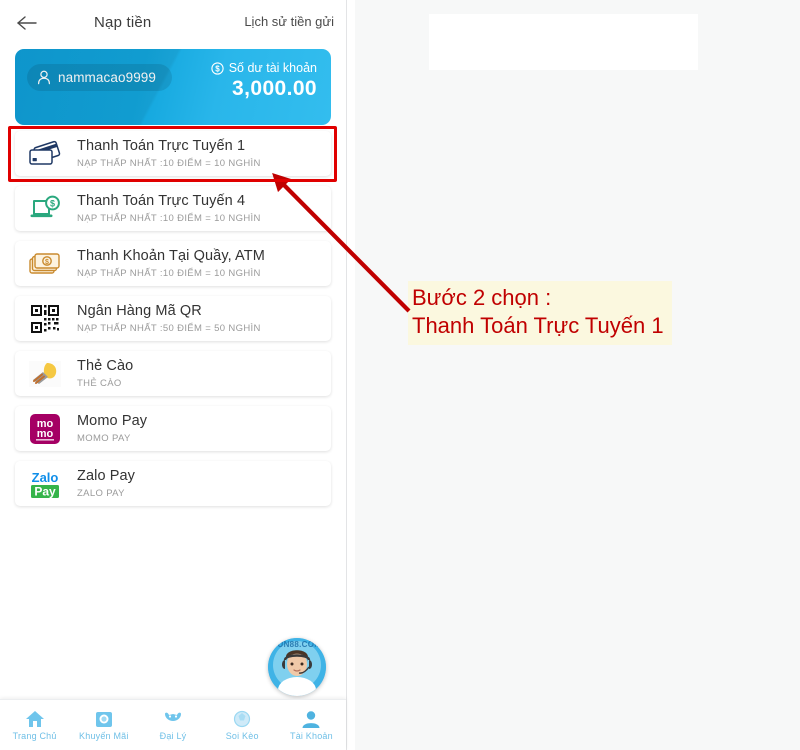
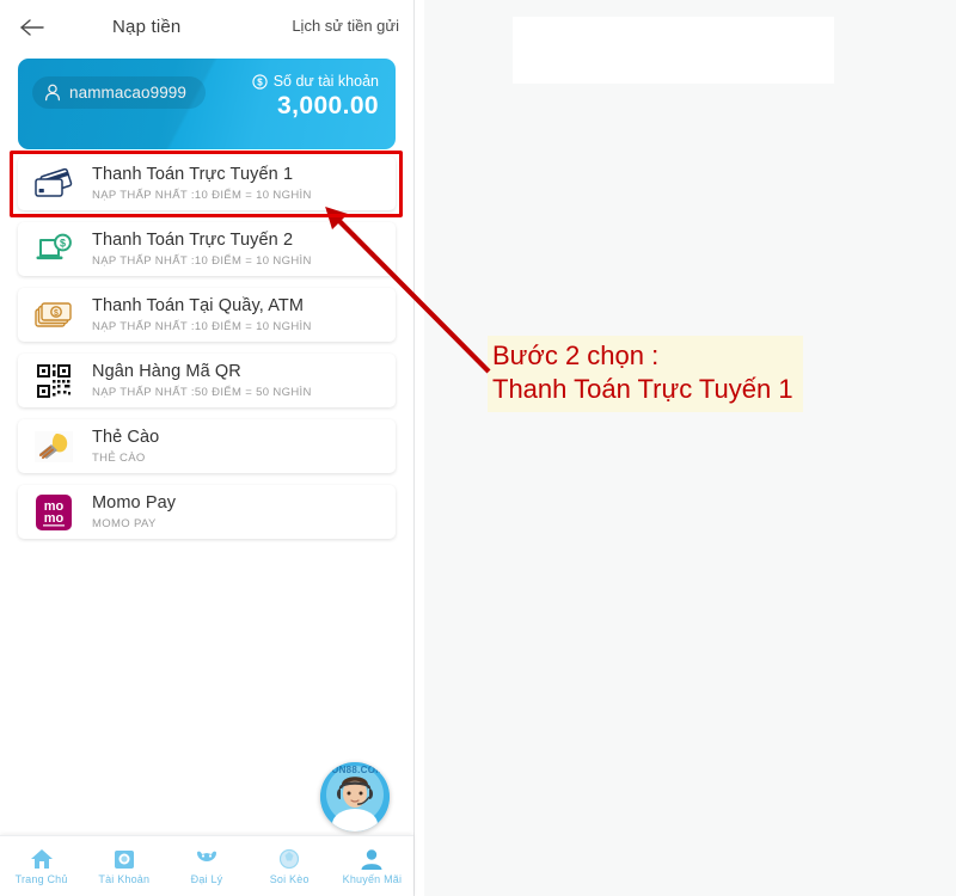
  Nạp tiền
  Lịch sử tiền gửi
  Thanh Toán Trực Tuyến 1
  NẠP THẤP NHẤT :10 ĐIỂM = 10 NGHÌN
  $
- Thanh Toán Trực Tuyến 4
+ Thanh Toán Trực Tuyến 2
  NẠP THẤP NHẤT :10 ĐIỂM = 10 NGHÌN
- Thanh Khoản Tại Quầy, ATM
+ Thanh Toán Tại Quầy, ATM
  NẠP THẤP NHẤT :10 ĐIỂM = 10 NGHÌN
  Ngân Hàng Mã QR
  NẠP THẤP NHẤT :50 ĐIỂM = 50 NGHÌN
  Thẻ Cào
  THẺ CÀO
  mo
  mo
  Momo Pay
  MOMO PAY
- Zalo
- Pay
- Zalo Pay
- ZALO PAY
  JUN88.COM
  Trang Chủ
- Khuyến Mãi
+ Tài Khoản
  Đại Lý
  Soi Kèo
- Tài Khoản
+ Khuyến Mãi
  Bước 2 chọn :
  Thanh Toán Trực Tuyến 1
